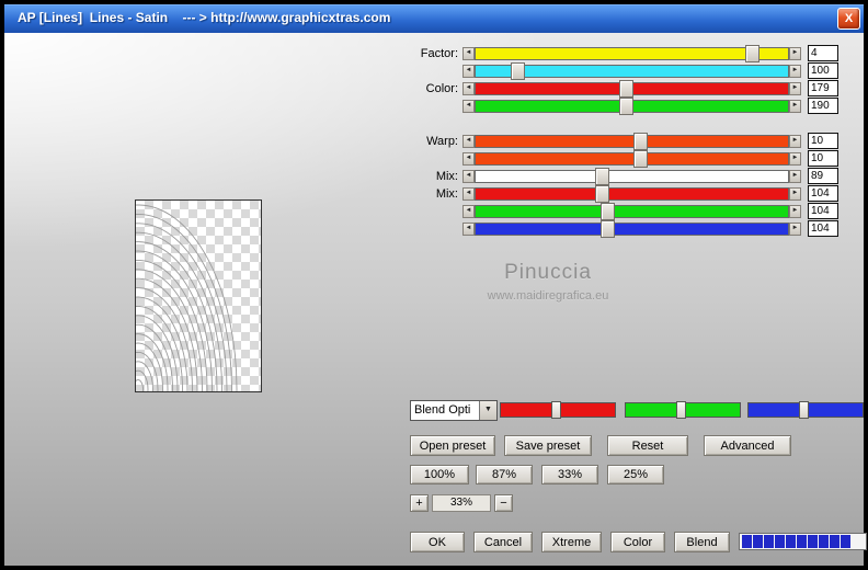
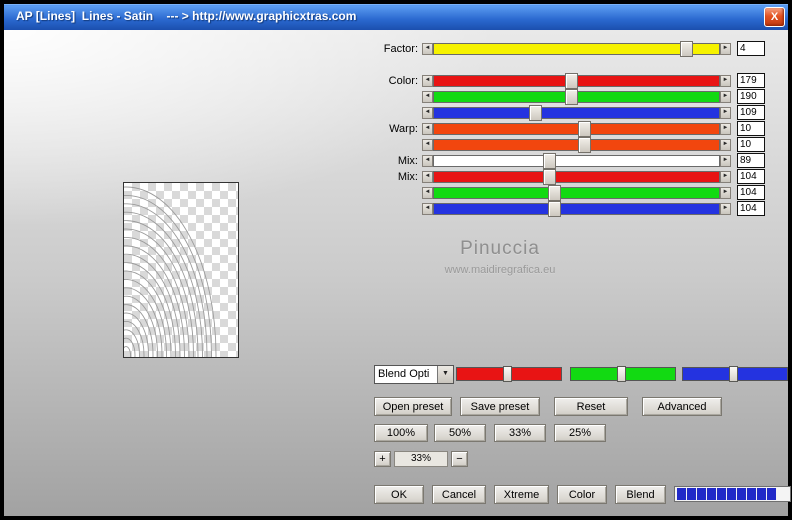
  AP [Lines] Lines - Satin --- > http://www.graphicxtras.com
  X
  Pinuccia
  www.maidiregrafica.eu
  Blend Opti
  Open preset
  Save preset
  Reset
  Advanced
  100%
- 87%
+ 50%
  33%
  25%
  +
  33%
  −
  OK
  Cancel
  Xtreme
  Color
  Blend
  Factor:
  4
- 100
  Color:
  179
  190
+ 109
  Warp:
  10
  10
  Mix:
  89
  Mix:
  104
  104
  104
